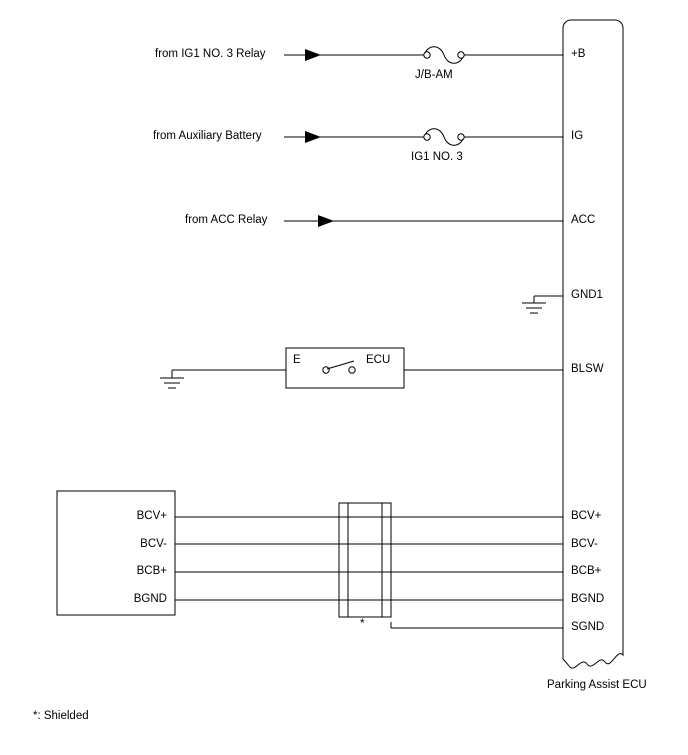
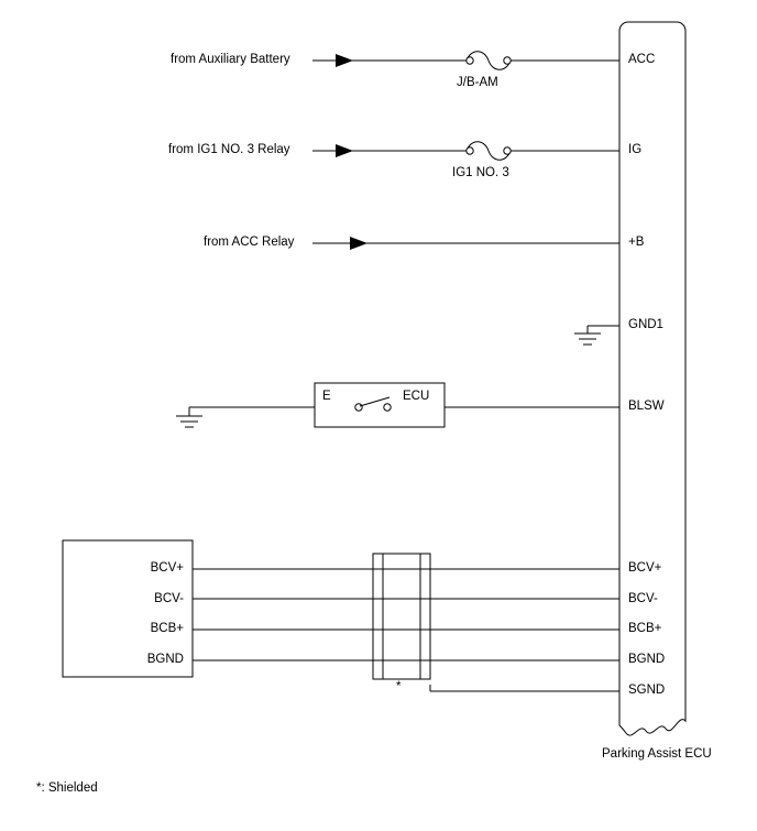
- from IG1 NO. 3 Relay
+ from Auxiliary Battery
  J/B-AM
- from Auxiliary Battery
+ from IG1 NO. 3 Relay
  IG1 NO. 3
  from ACC Relay
  E
  ECU
  BCV+
  BCV-
  BCB+
  BGND
  *
- +B
+ ACC
  IG
- ACC
+ +B
  GND1
  BLSW
  BCV+
  BCV-
  BCB+
  BGND
  SGND
  Parking Assist ECU
  *: Shielded
